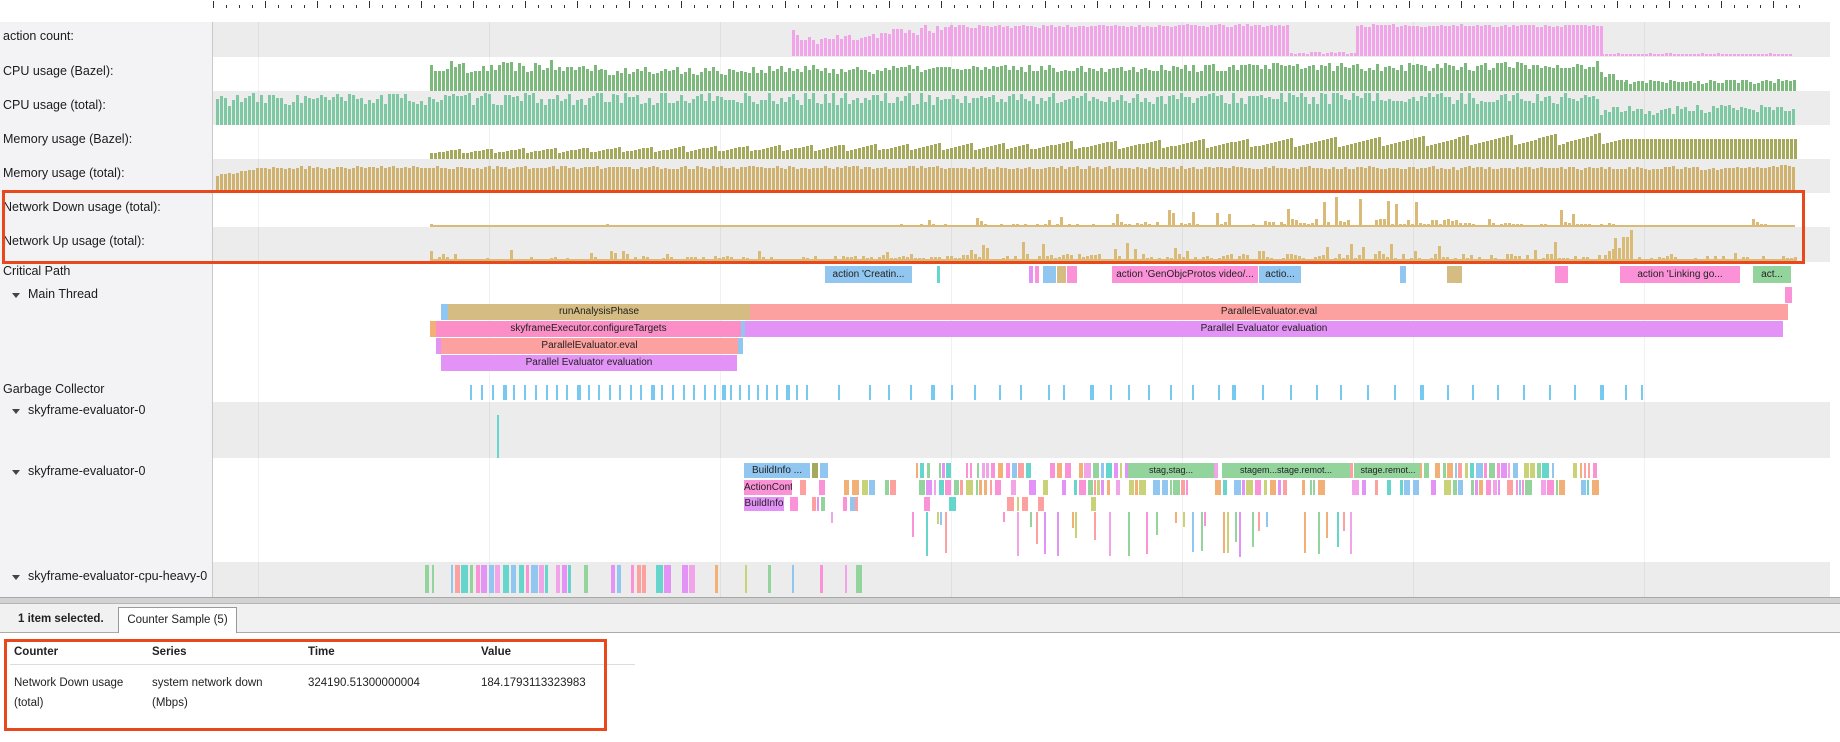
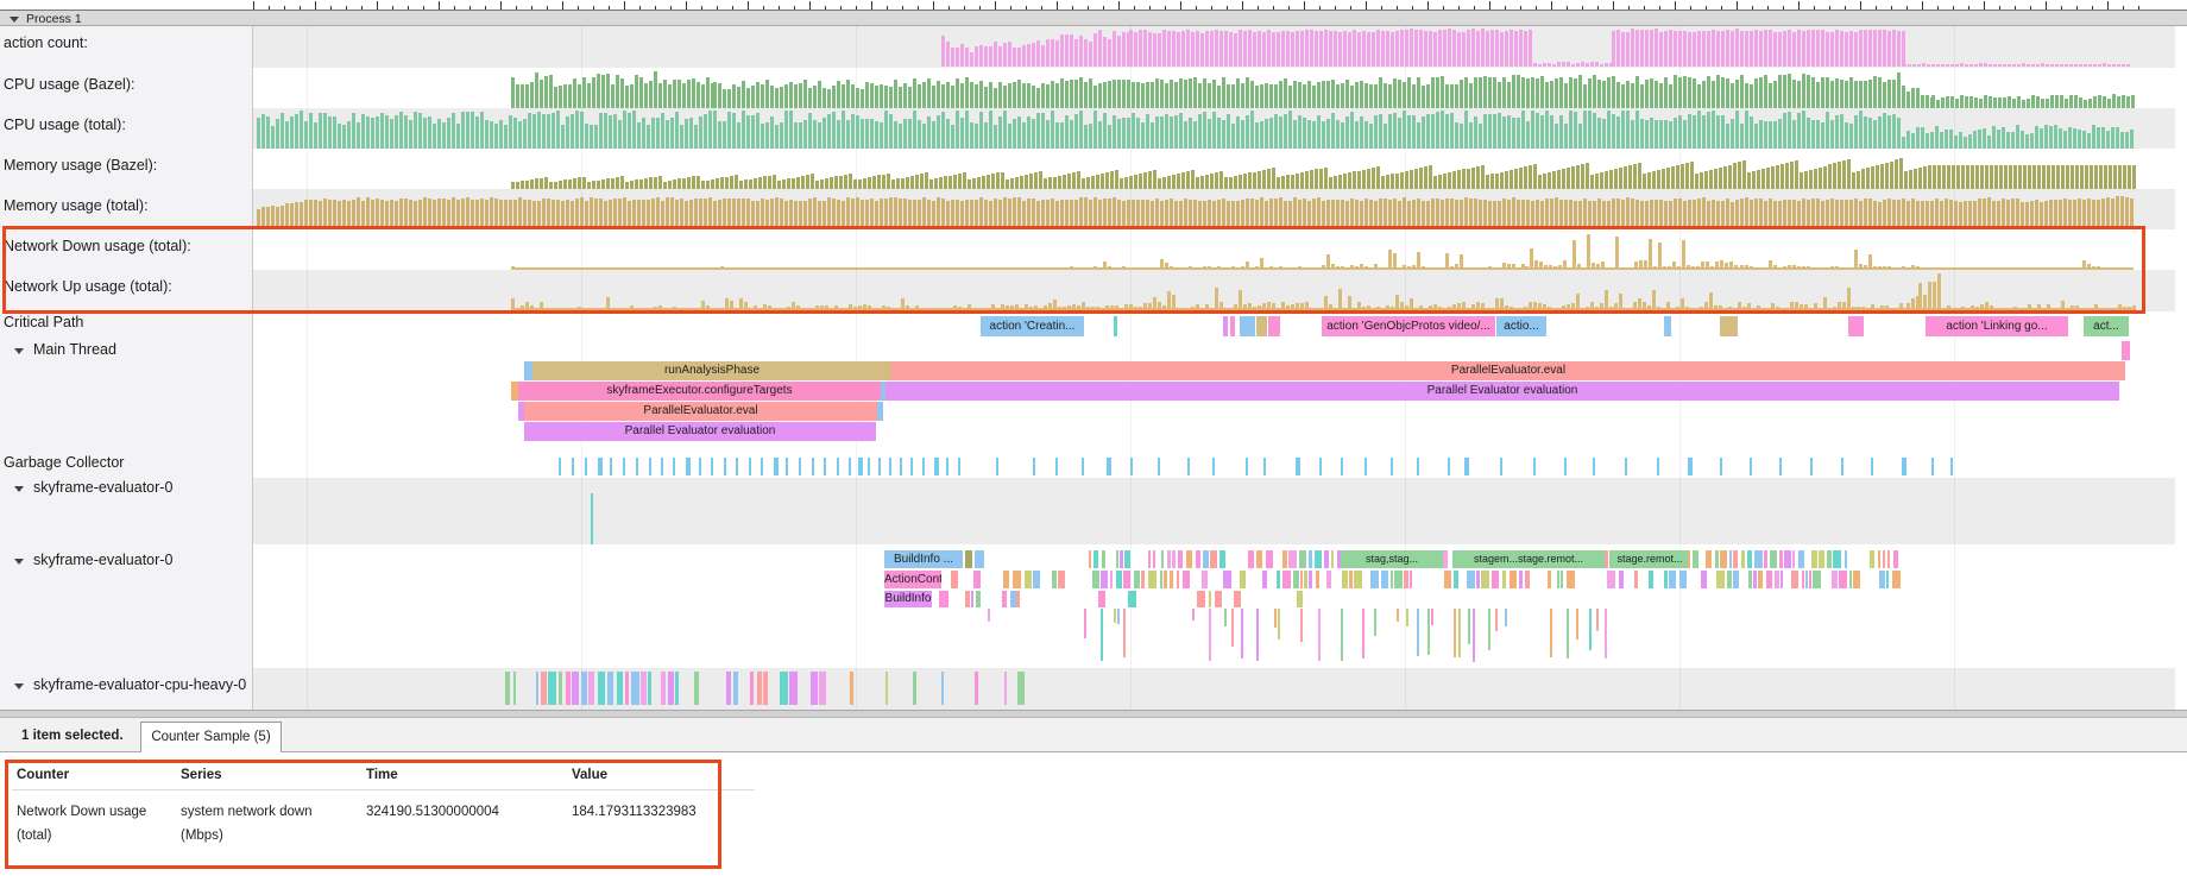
+ Process 1
  action count:
  CPU usage (Bazel):
  CPU usage (total):
  Memory usage (Bazel):
  Memory usage (total):
  Network Down usage (total):
  Network Up usage (total):
  Critical Path
  Main Thread
  Garbage Collector
  skyframe-evaluator-0
  skyframe-evaluator-0
  skyframe-evaluator-cpu-heavy-0
  action 'Creatin...
  action 'GenObjcProtos video/...
  actio...
  action 'Linking go...
  act...
  runAnalysisPhase
  ParallelEvaluator.eval
  skyframeExecutor.configureTargets
  Parallel Evaluator evaluation
  ParallelEvaluator.eval
  Parallel Evaluator evaluation
  BuildInfo ...
  stag,stag...
  stagem...stage.remot...
  stage.remot...
  ActionCont
  BuildInfo
  1 item selected.
  Counter Sample (5)
  Counter	Series	Time	Value
  Network Down usage (total)	system network down (Mbps)	324190.51300000004	184.1793113323983
